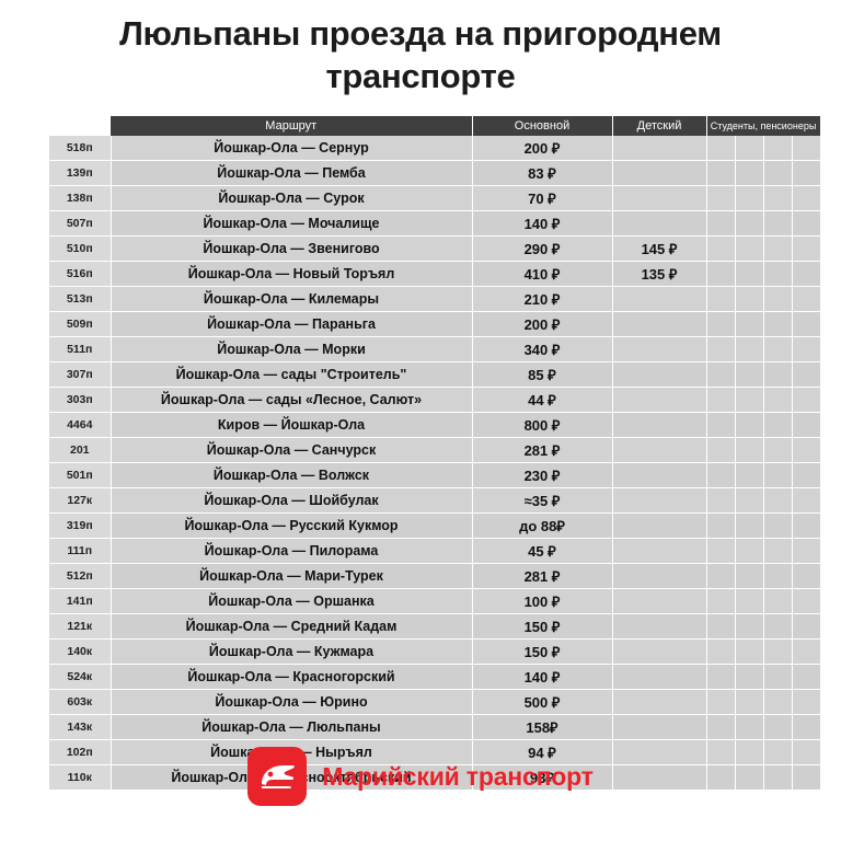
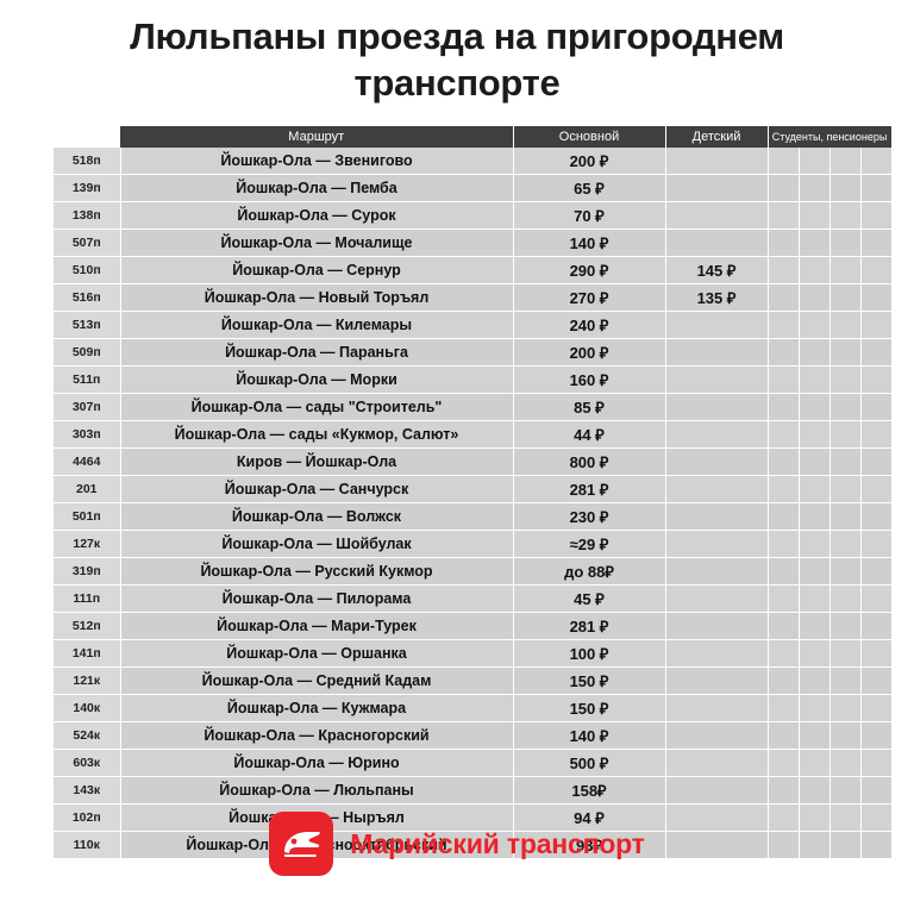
  Люльпаны проезда на пригороднем транспорте
  	Маршрут	Основной	Детский	Студенты, пенсионеры
- 518п	Йошкар-Ола — Сернур	200 ₽
+ 518п	Йошкар-Ола — Звенигово	200 ₽
- 139п	Йошкар-Ола — Пемба	83 ₽
+ 139п	Йошкар-Ола — Пемба	65 ₽
  138п	Йошкар-Ола — Сурок	70 ₽
  507п	Йошкар-Ола — Мочалище	140 ₽
- 510п	Йошкар-Ола — Звенигово	290 ₽	145 ₽
+ 510п	Йошкар-Ола — Сернур	290 ₽	145 ₽
- 516п	Йошкар-Ола — Новый Торъял	410 ₽	135 ₽
+ 516п	Йошкар-Ола — Новый Торъял	270 ₽	135 ₽
- 513п	Йошкар-Ола — Килемары	210 ₽
+ 513п	Йошкар-Ола — Килемары	240 ₽
  509п	Йошкар-Ола — Параньга	200 ₽
- 511п	Йошкар-Ола — Морки	340 ₽
+ 511п	Йошкар-Ола — Морки	160 ₽
  307п	Йошкар-Ола — сады "Строитель"	85 ₽
- 303п	Йошкар-Ола — сады «Лесное, Салют»	44 ₽
+ 303п	Йошкар-Ола — сады «Кукмор, Салют»	44 ₽
  4464	Киров — Йошкар-Ола	800 ₽
  201	Йошкар-Ола — Санчурск	281 ₽
  501п	Йошкар-Ола — Волжск	230 ₽
- 127к	Йошкар-Ола — Шойбулак	≈35 ₽
+ 127к	Йошкар-Ола — Шойбулак	≈29 ₽
  319п	Йошкар-Ола — Русский Кукмор	до 88₽
  111п	Йошкар-Ола — Пилорама	45 ₽
  512п	Йошкар-Ола — Мари-Турек	281 ₽
  141п	Йошкар-Ола — Оршанка	100 ₽
  121к	Йошкар-Ола — Средний Кадам	150 ₽
  140к	Йошкар-Ола — Кужмара	150 ₽
  524к	Йошкар-Ола — Красногорский	140 ₽
  603к	Йошкар-Ола — Юрино	500 ₽
  143к	Йошкар-Ола — Люльпаны	158₽
  102п	Йошк — Ныръял	94 ₽
  110к	Йошкар-Олнооктябрьский	93₽
  Марийский транспорт
